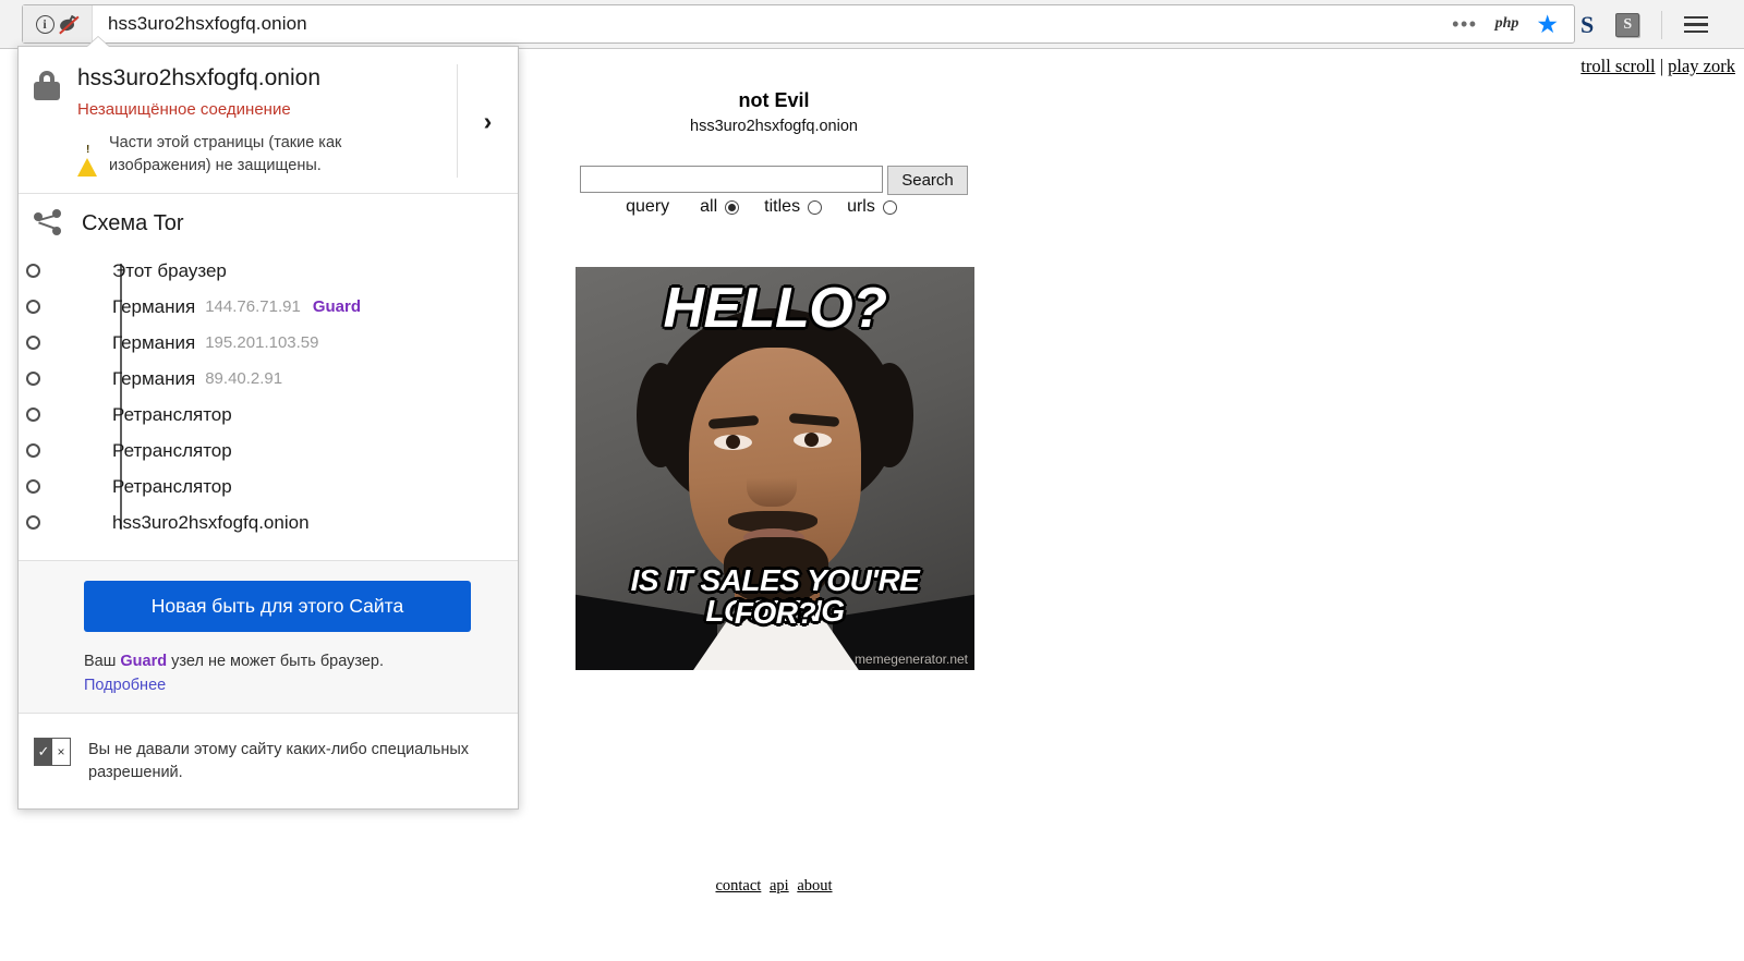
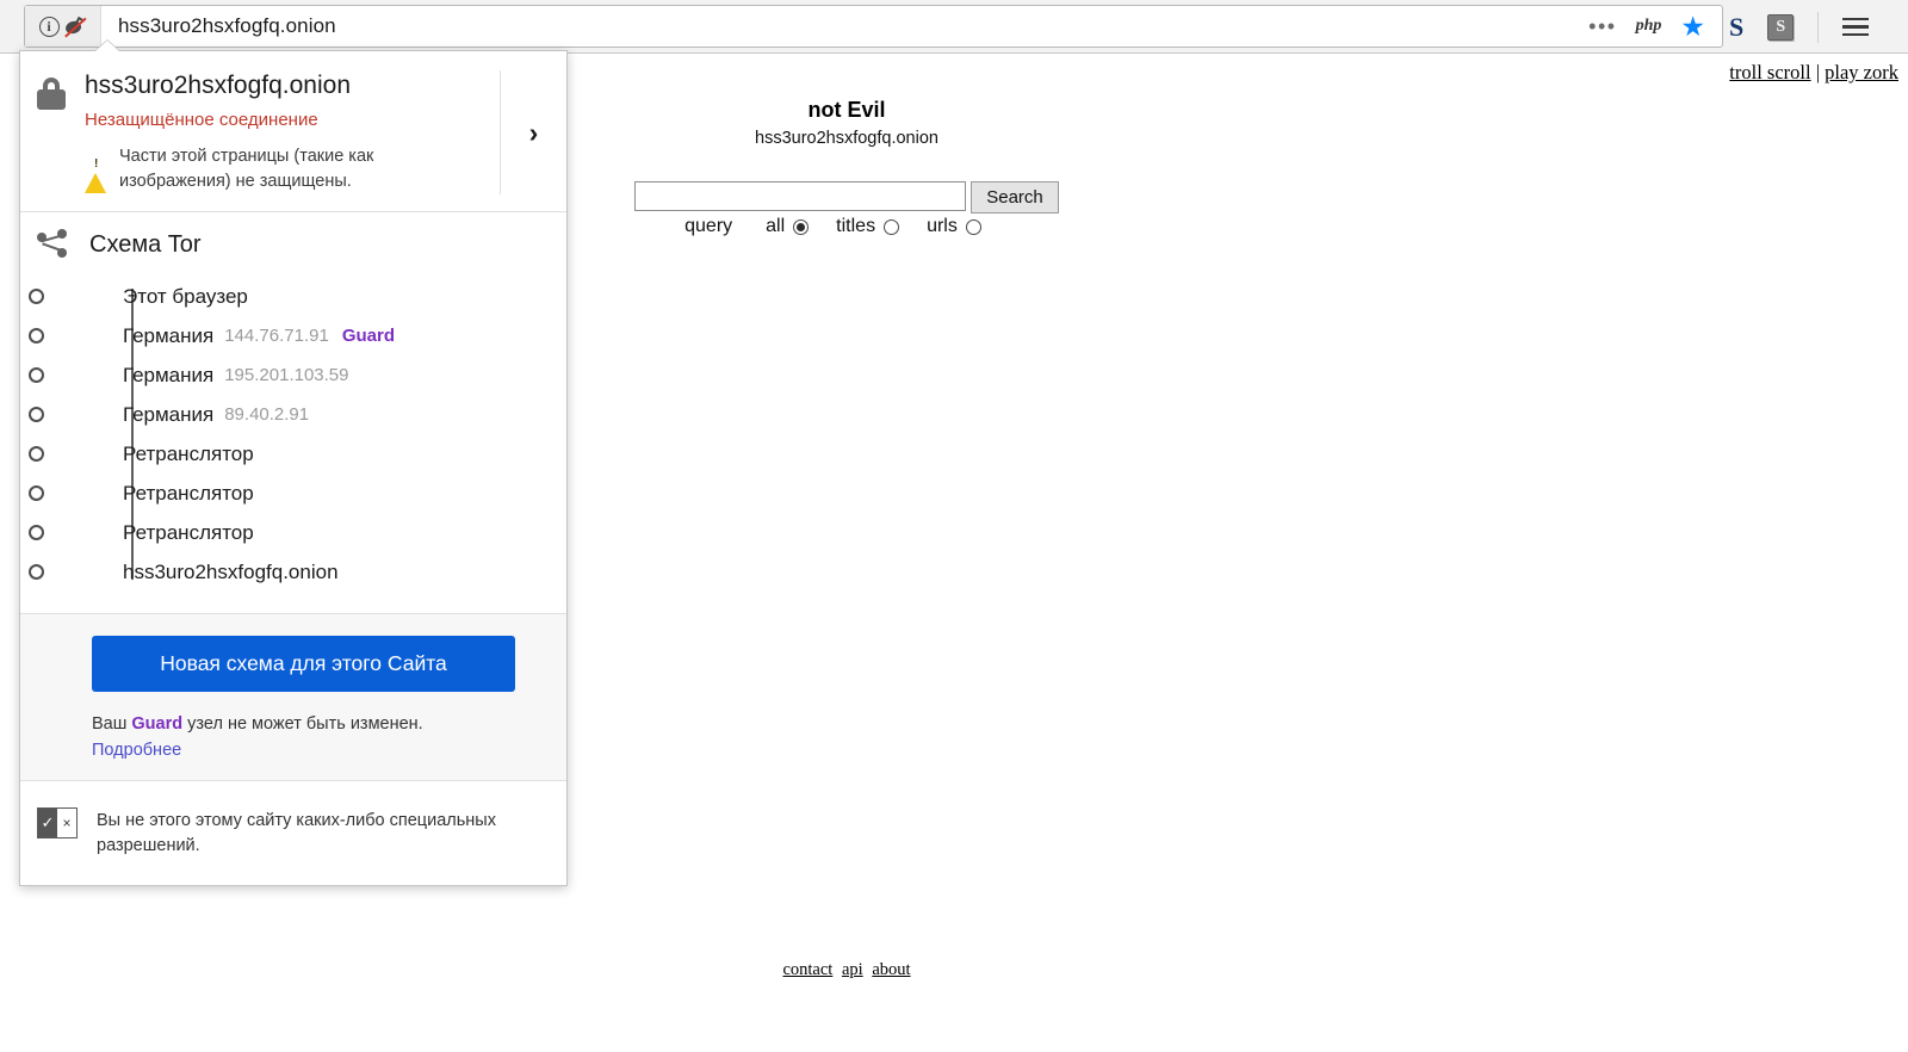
  i
  hss3uro2hsxfogfq.onion
  •••
  php
  ★
  S
  S
  troll scroll | play zork
  not Evil
  hss3uro2hsxfogfq.onion
  Search
  query
  all
  titles
  urls
- HELLO?
- IS IT SALES YOU'RE LOOKING
- FOR?
- memegenerator.net
  contact api about
  hss3uro2hsxfogfq.onion
  Незащищённое соединение
  !
  Части этой страницы (такие как изображения) не защищены.
  ›
  Схема Tor
  Этот браузер
  Германия
  144.76.71.91
  Guard
  Германия
  195.201.103.59
  Германия
  89.40.2.91
  Ретранслятор
  Ретранслятор
  Ретранслятор
  hss3uro2hsxfogfq.onion
- Новая быть для этого Сайта
+ Новая схема для этого Сайта
- Ваш Guard узел не может быть браузер.
+ Ваш Guard узел не может быть изменен.
  Подробнее
  ✓
  ×
- Вы не давали этому сайту каких-либо специальных разрешений.
+ Вы не этого этому сайту каких-либо специальных разрешений.
